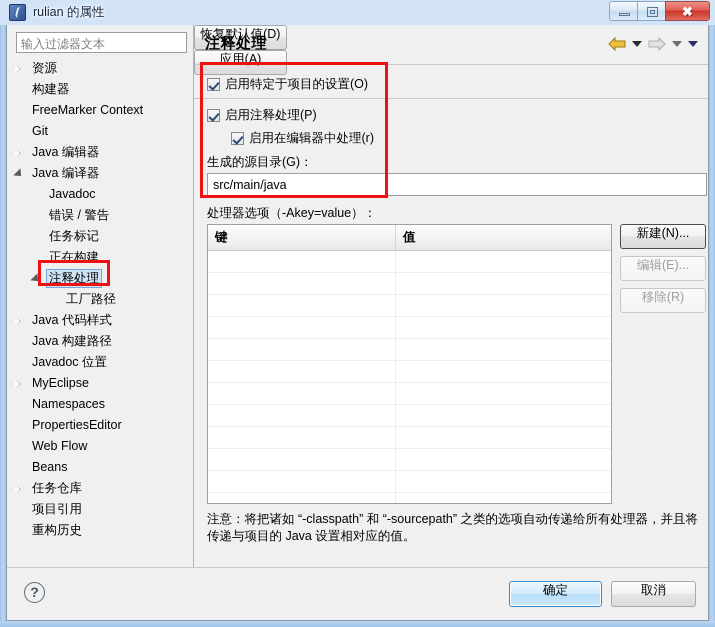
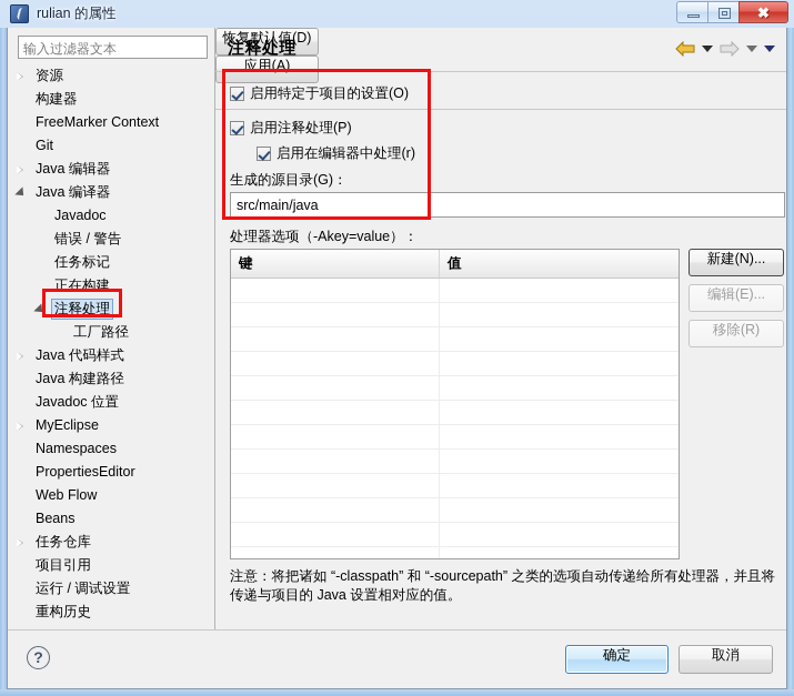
  rulian 的属性
  ✖
  输入过滤器文本
  资源
  构建器
  FreeMarker Context
  Git
  Java 编辑器
  Java 编译器
  Javadoc
  错误 / 警告
  任务标记
  正在构建
  注释处理
  工厂路径
  Java 代码样式
  Java 构建路径
  Javadoc 位置
  MyEclipse
  Namespaces
  PropertiesEditor
  Web Flow
  Beans
  任务仓库
  项目引用
+ 运行 / 调试设置
  重构历史
  注释处理
  启用特定于项目的设置(O)
  启用注释处理(P)
  启用在编辑器中处理(r)
  生成的源目录(G)：
  src/main/java
  处理器选项（-Akey=value）：
  键
  值
  新建(N)...
  编辑(E)...
  移除(R)
  注意：将把诸如 “-classpath” 和 “-sourcepath” 之类的选项自动传递给所有处理器，并且将传递与项目的 Java 设置相对应的值。
  恢复默认值(D)
  应用(A)
  ?
  确定
  取消
